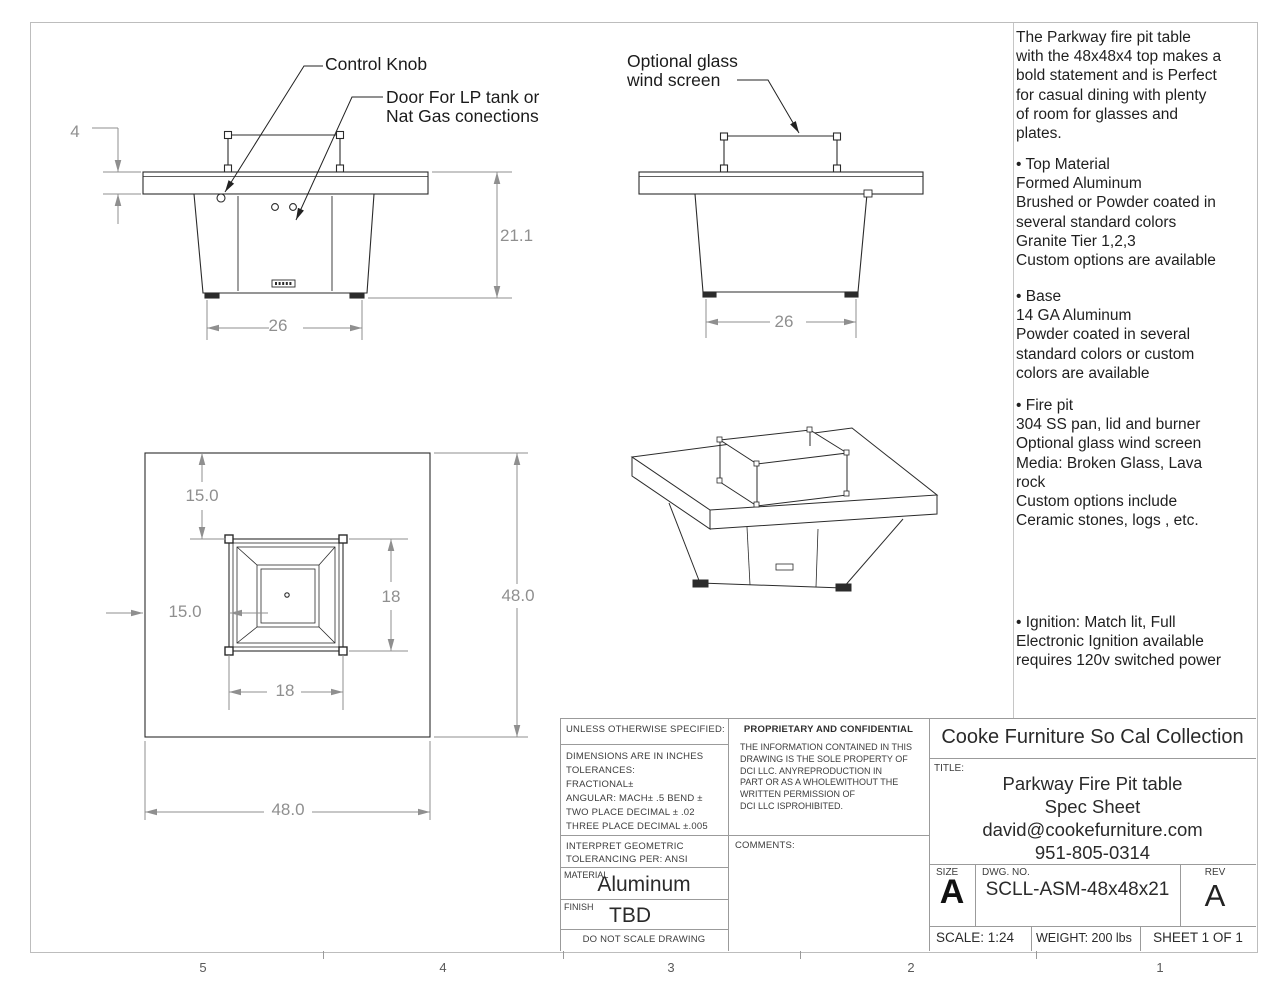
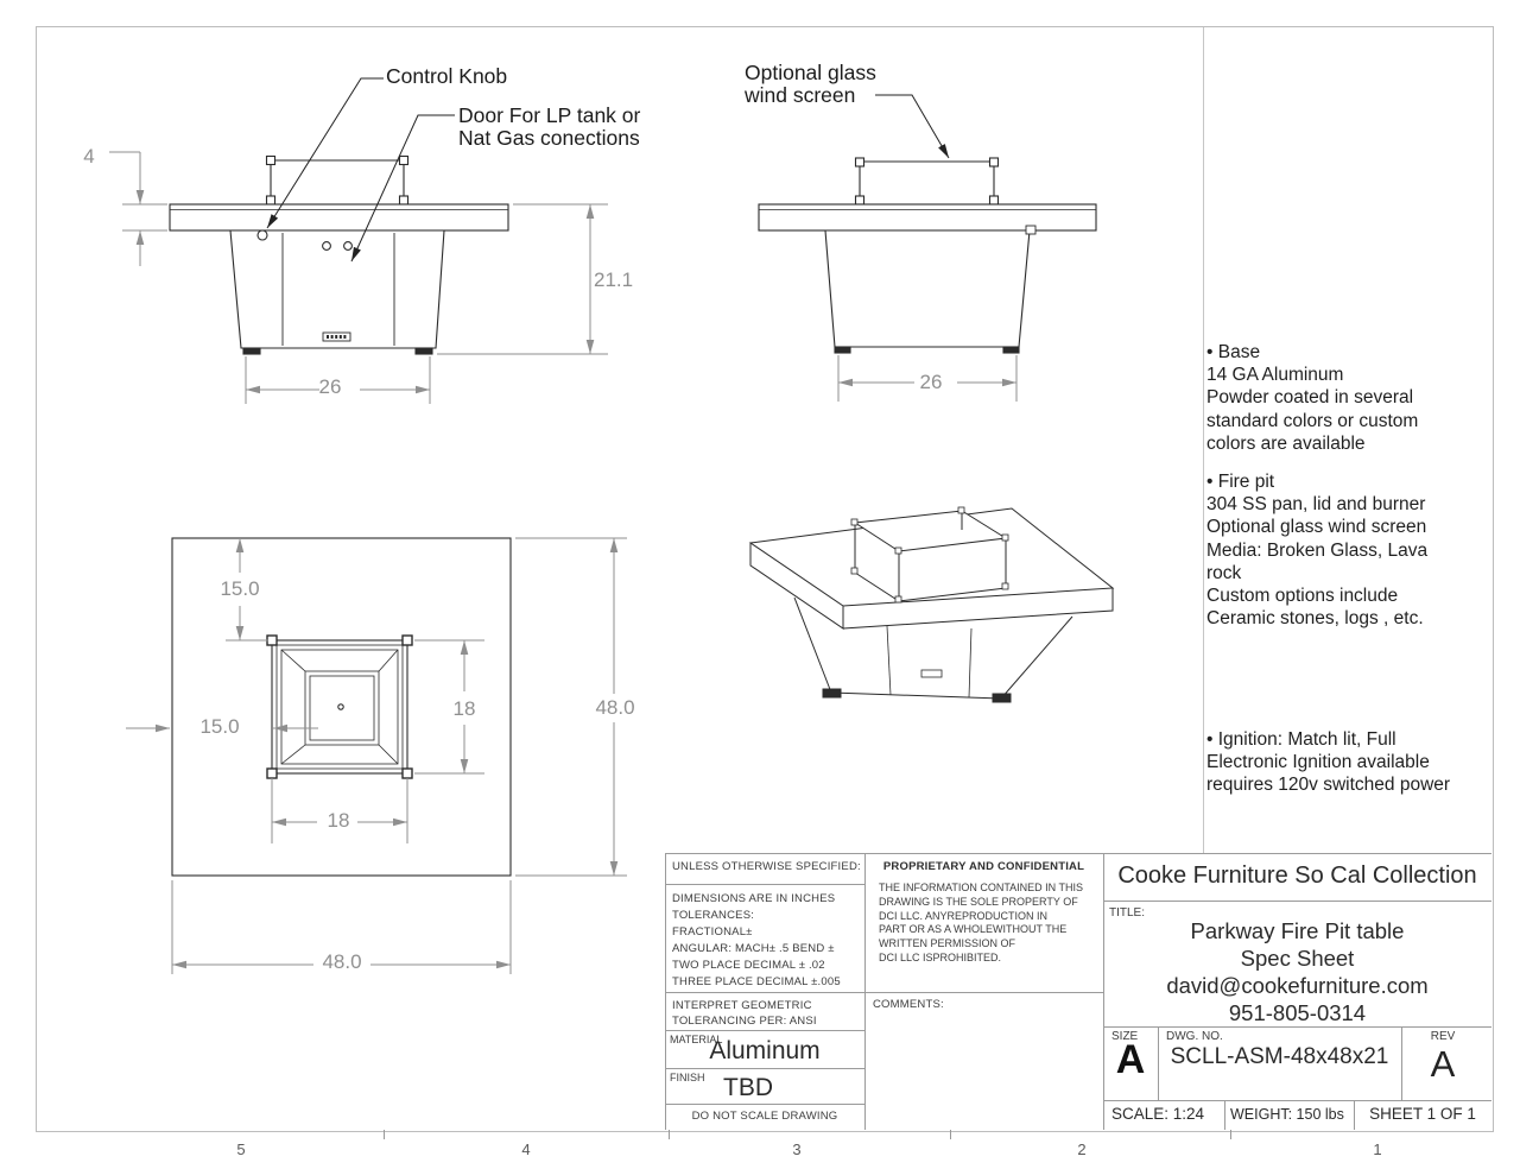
  Control Knob
  Door For LP tank or
  Nat Gas conections
  Optional glass
  wind screen
  4
  21.1
  26
  26
  15.0
  15.0
  18
  18
  48.0
  48.0
- The Parkway fire pit table
- with the 48x48x4 top makes a
- bold statement and is Perfect
- for casual dining with plenty
- of room for glasses and
- plates.
- • Top Material
- Formed Aluminum
- Brushed or Powder coated in
- several standard colors
- Granite Tier 1,2,3
- Custom options are available
  • Base
  14 GA Aluminum
  Powder coated in several
  standard colors or custom
  colors are available
  • Fire pit
  304 SS pan, lid and burner
  Optional glass wind screen
  Media: Broken Glass, Lava
  rock
  Custom options include
  Ceramic stones, logs , etc.
  • Ignition: Match lit, Full
  Electronic Ignition available
  requires 120v switched power
  UNLESS OTHERWISE SPECIFIED:
  DIMENSIONS ARE IN INCHES
  TOLERANCES:
  FRACTIONAL±
  ANGULAR: MACH± .5 BEND ±
  TWO PLACE DECIMAL ± .02
  THREE PLACE DECIMAL ±.005
  INTERPRET GEOMETRIC
  TOLERANCING PER: ANSI
  MATERIAL
  Aluminum
  FINISH
  TBD
  DO NOT SCALE DRAWING
  PROPRIETARY AND CONFIDENTIAL
  THE INFORMATION CONTAINED IN THIS
  DRAWING IS THE SOLE PROPERTY OF
  DCI LLC. ANYREPRODUCTION IN
  PART OR AS A WHOLEWITHOUT THE
  WRITTEN PERMISSION OF
  DCI LLC ISPROHIBITED.
  COMMENTS:
  Cooke Furniture So Cal Collection
  TITLE:
  Parkway Fire Pit table
  Spec Sheet
  david@cookefurniture.com
  951-805-0314
  SIZE
  A
  DWG. NO.
  SCLL-ASM-48x48x21
  REV
  A
  SCALE: 1:24
- WEIGHT: 200 lbs
+ WEIGHT: 150 lbs
  SHEET 1 OF 1
  5
  4
  3
  2
  1
